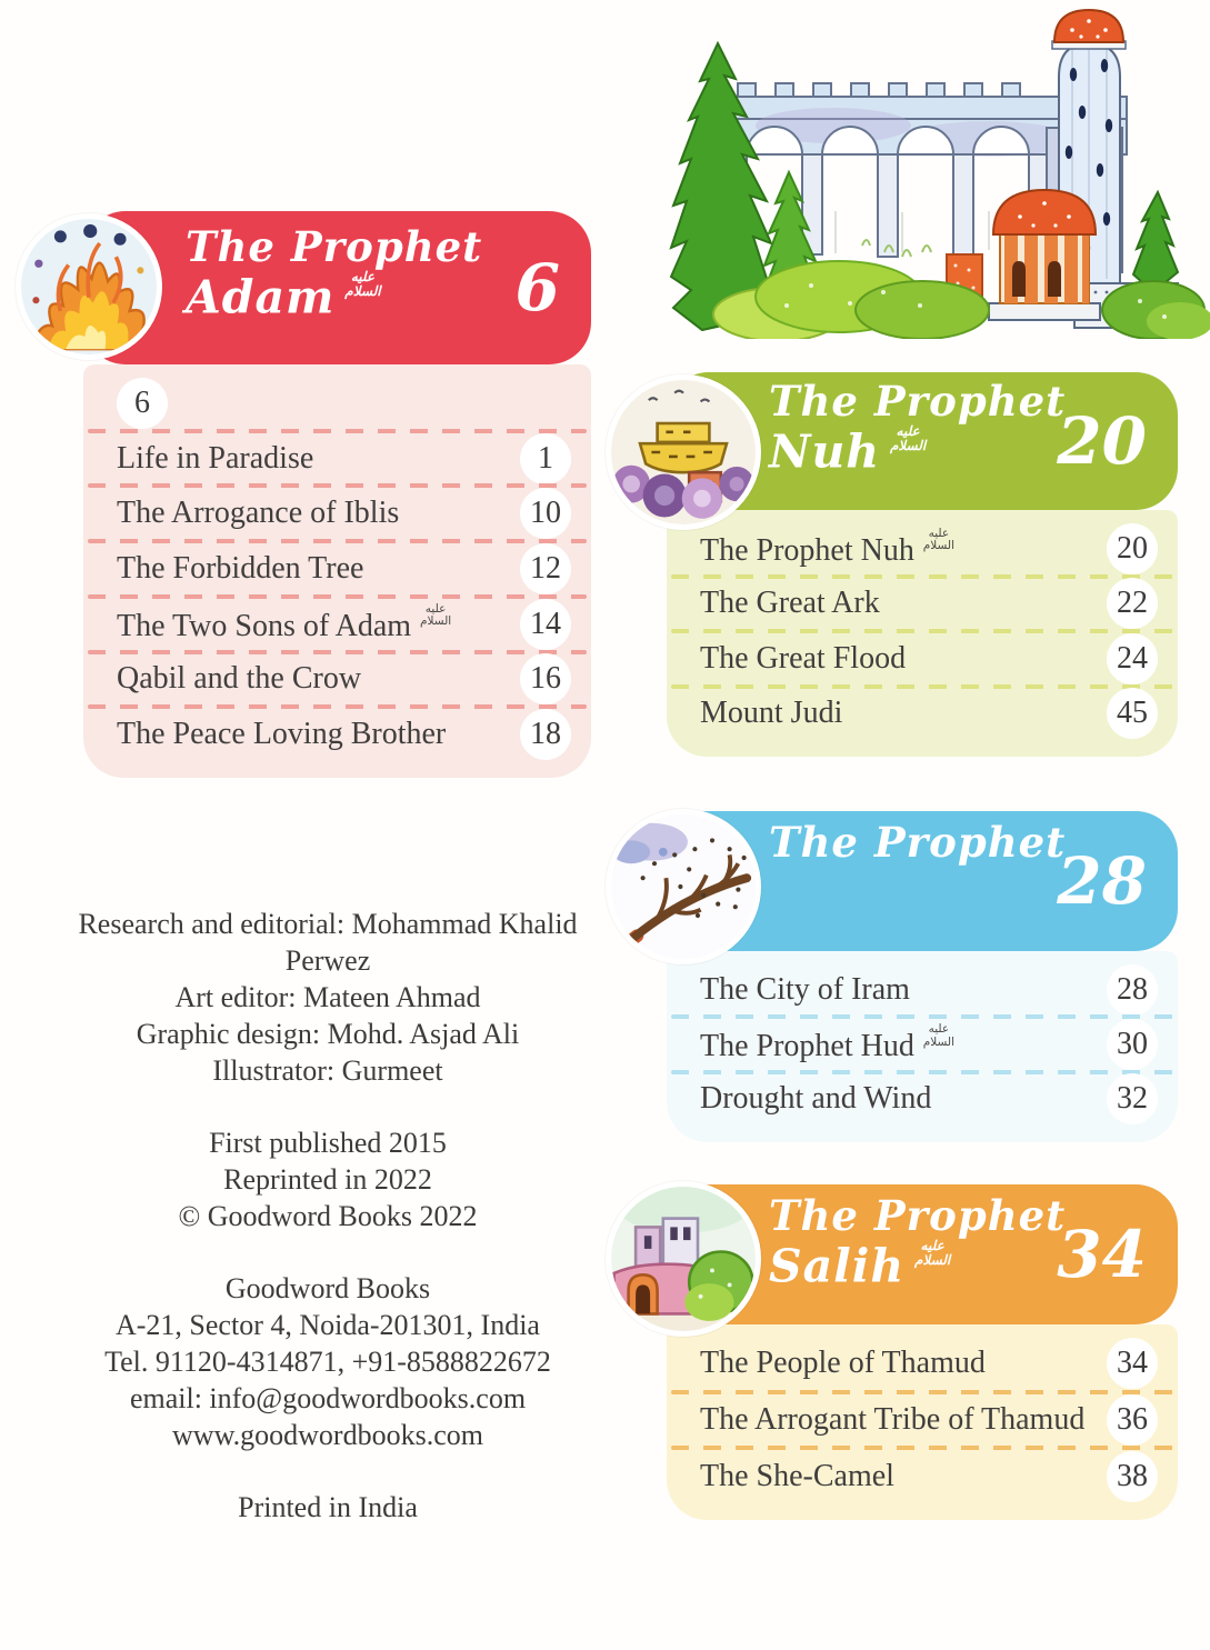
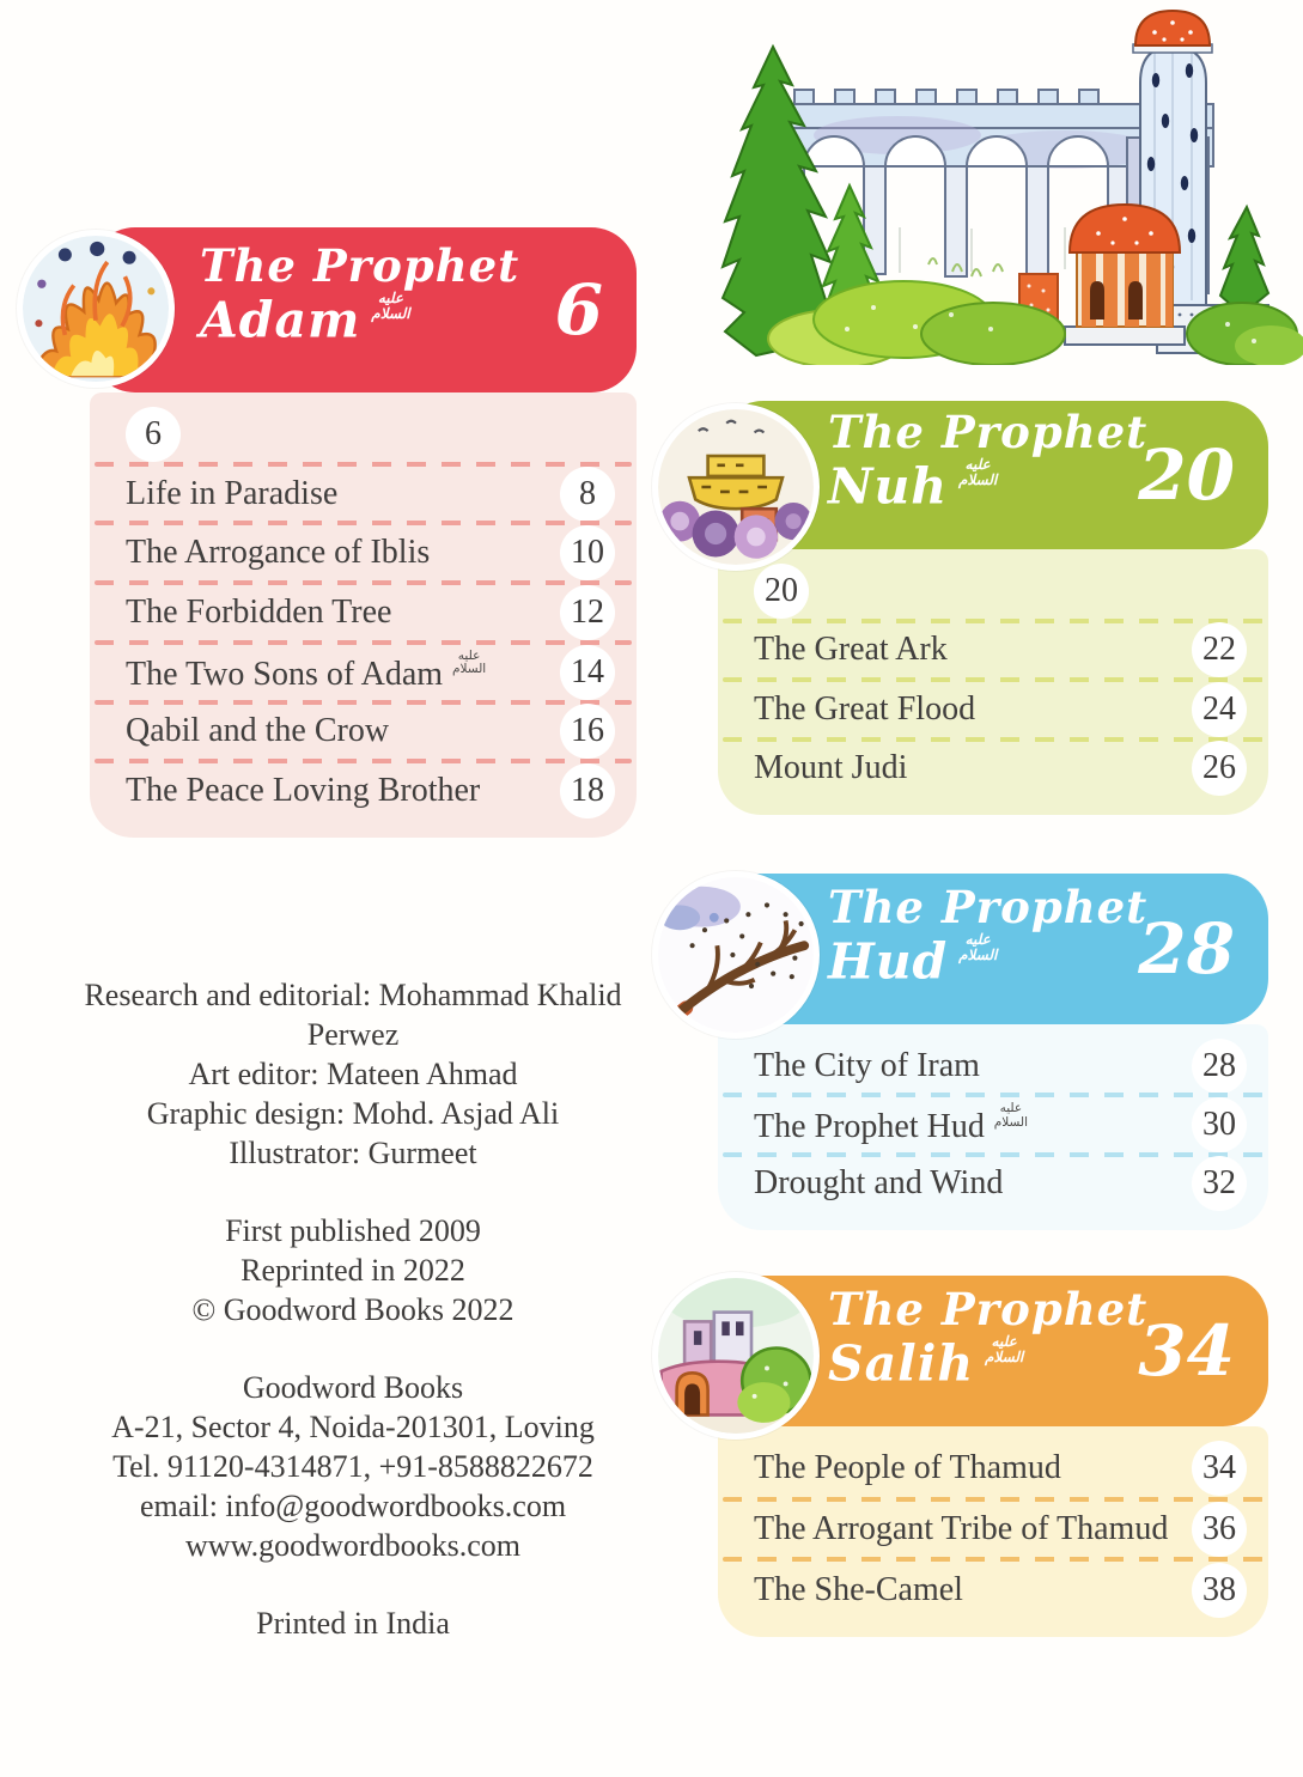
  The Prophet
  Adam عليه السلام
  6
  6
  Life in Paradise
- 1
+ 8
  The Arrogance of Iblis
  10
  The Forbidden Tree
  12
  The Two Sons of Adamعليه السلام
  14
  Qabil and the Crow
  16
  The Peace Loving Brother
  18
  The Prophet
  Nuh عليه السلام
  20
- The Prophet Nuhعليه السلام
  20
  The Great Ark
  22
  The Great Flood
  24
  Mount Judi
- 45
+ 26
  The Prophet
+ Hud عليه السلام
  28
  The City of Iram
  28
  The Prophet Hudعليه السلام
  30
  Drought and Wind
  32
  The Prophet
  Salih عليه السلام
  34
  The People of Thamud
  34
  The Arrogant Tribe of Thamud
  36
  The She-Camel
  38
  Research and editorial: Mohammad Khalid
  Perwez
  Art editor: Mateen Ahmad
  Graphic design: Mohd. Asjad Ali
  Illustrator: Gurmeet
- First published 2015
+ First published 2009
  Reprinted in 2022
  © Goodword Books 2022
  Goodword Books
- A-21, Sector 4, Noida-201301, India
+ A-21, Sector 4, Noida-201301, Loving
  Tel. 91120-4314871, +91-8588822672
  email: info@goodwordbooks.com
  www.goodwordbooks.com
  Printed in India
